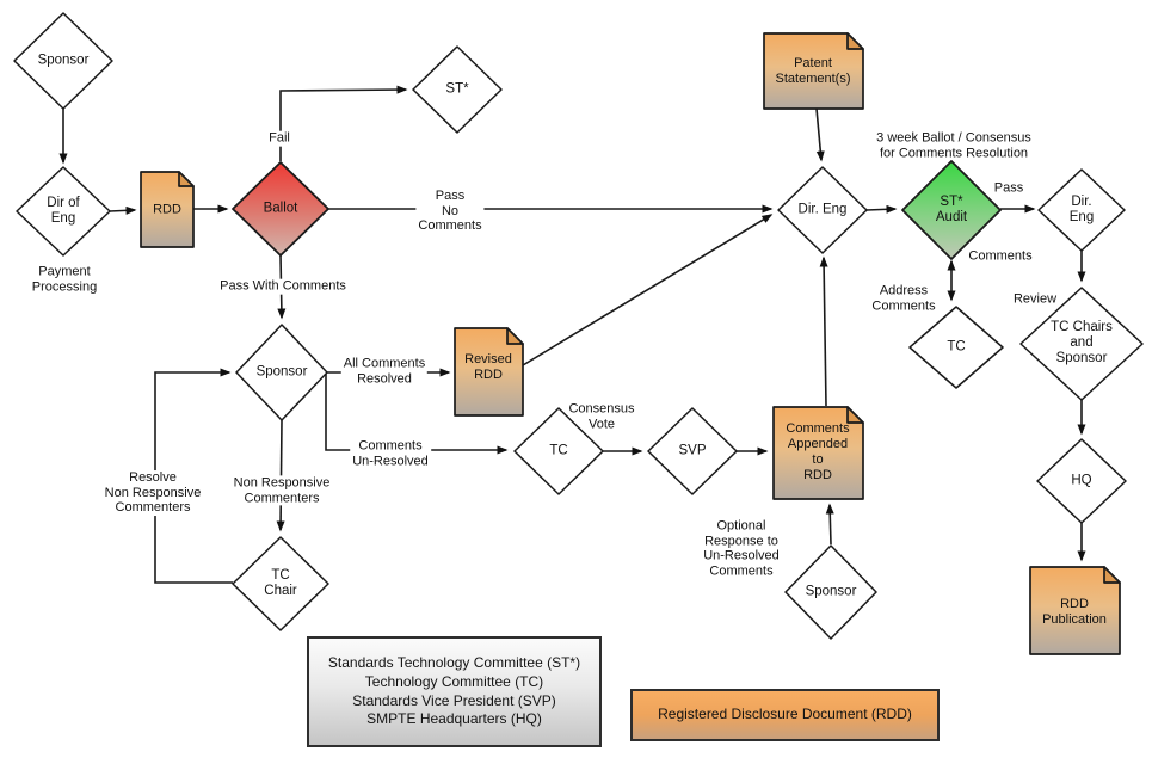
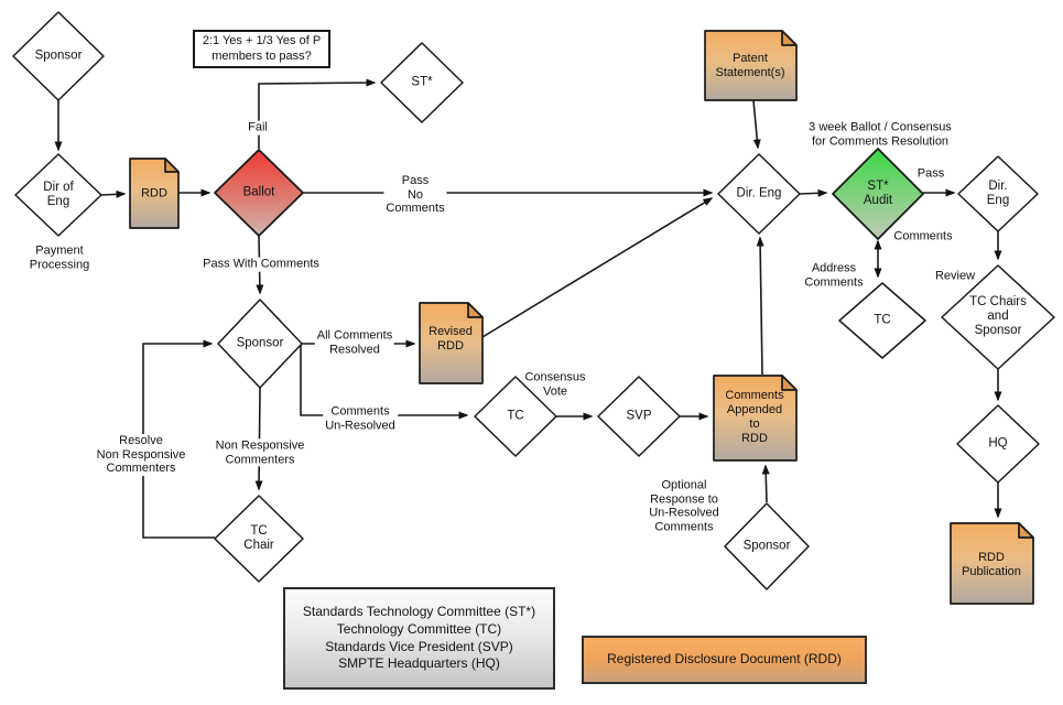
+ 2:1 Yes + 1/3 Yes of P
+ members to pass?
  Standards Technology Committee (ST*)
  Technology Committee (TC)
  Standards Vice President (SVP)
  SMPTE Headquarters (HQ)
  Registered Disclosure Document (RDD)
  Sponsor
  Dir of
  Eng
  Ballot
  ST*
  Sponsor
  TC
  Chair
  TC
  SVP
  Dir. Eng
  ST*
  Audit
  Dir.
  Eng
  TC
  TC Chairs
  and
  Sponsor
  HQ
  Sponsor
  RDD
  Patent
  Statement(s)
  Revised
  RDD
  Comments
  Appended
  to
  RDD
  RDD
  Publication
  Payment
  Processing
  Fail
  Pass
  No
  Comments
  Pass With Comments
  All Comments
  Resolved
  Comments
  Un-Resolved
  Consensus
  Vote
  Resolve
  Non Responsive
  Commenters
  Non Responsive
  Commenters
  Optional
  Response to
  Un-Resolved
  Comments
  3 week Ballot / Consensus
  for Comments Resolution
  Pass
  Comments
  Address
  Comments
  Review
